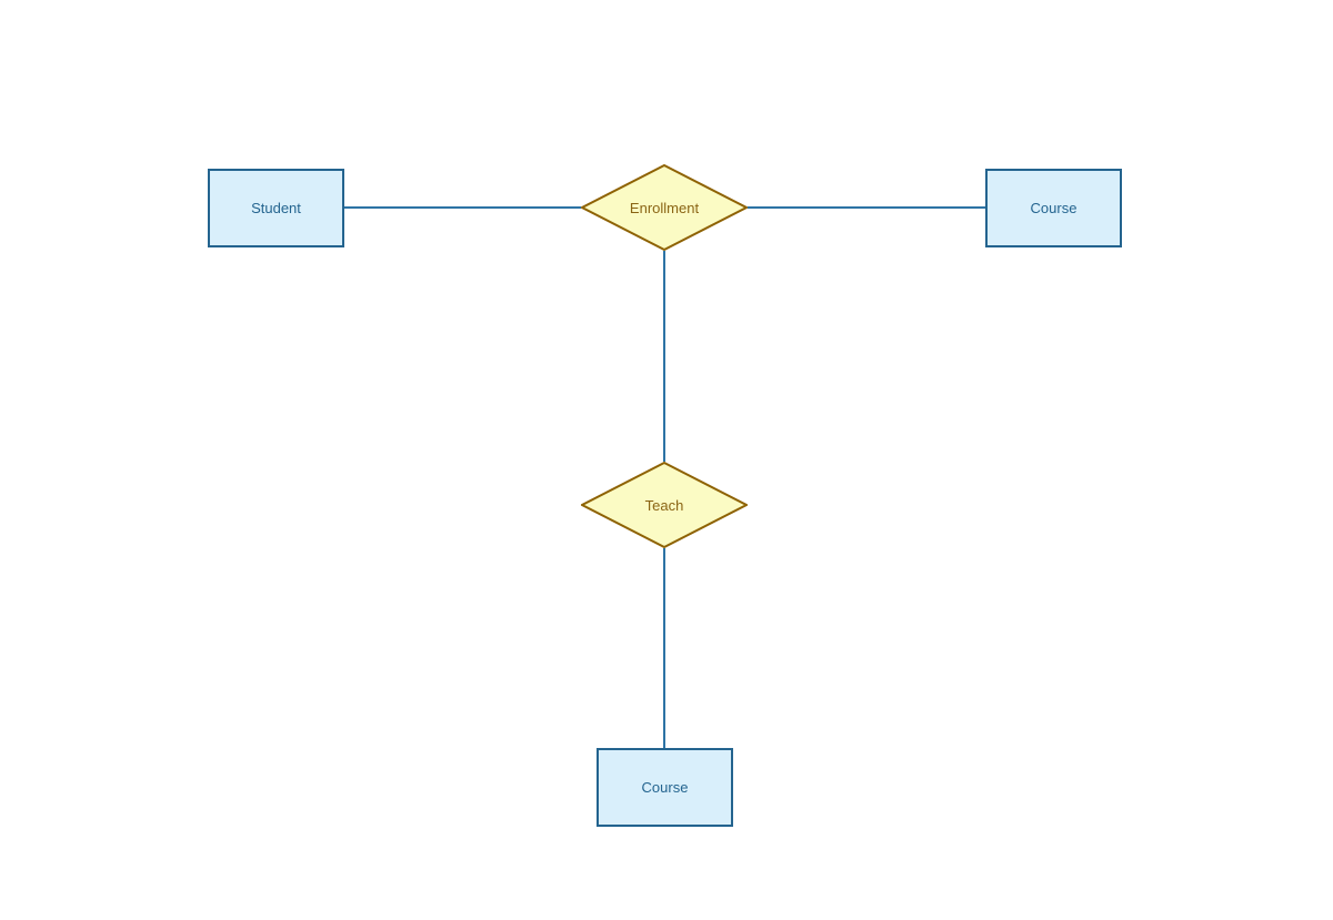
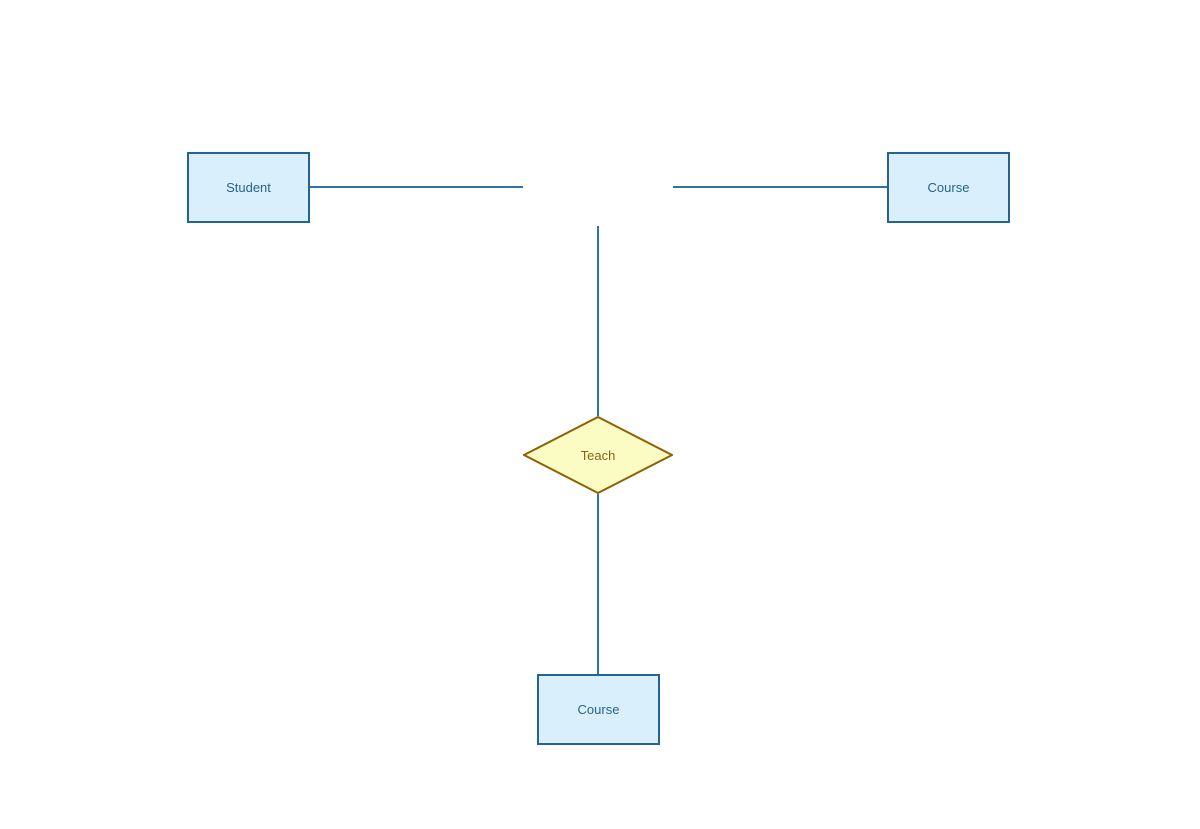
  Student
  Course
  Course
- Enrollment
  Teach
